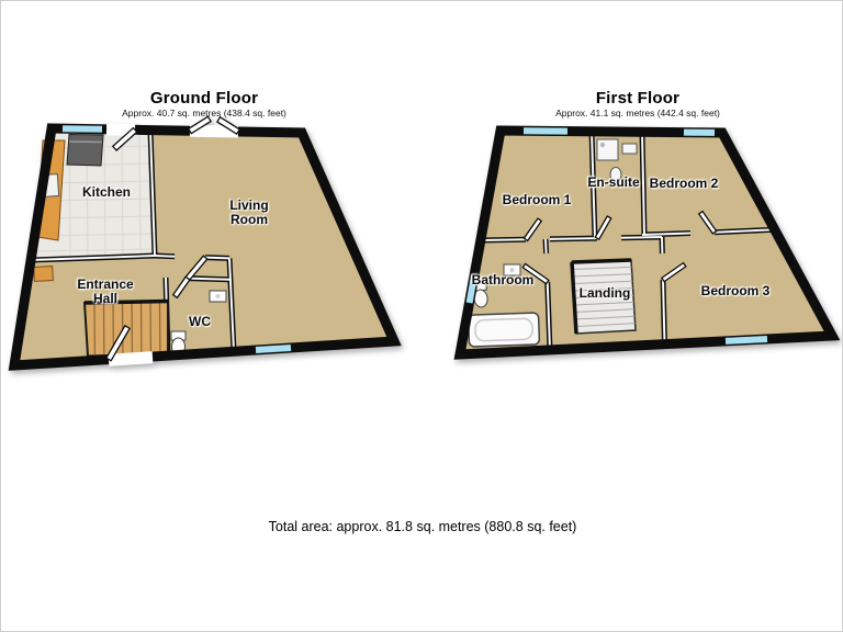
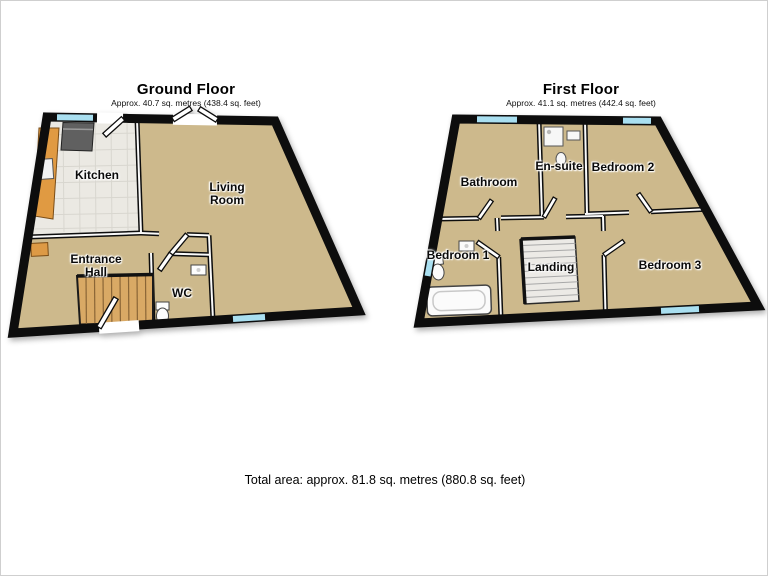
  Ground Floor
  Approx. 40.7 sq. metres (438.4 sq. feet)
  First Floor
  Approx. 41.1 sq. metres (442.4 sq. feet)
  Kitchen
  Living Room
  Entrance Hall
  WC
- Bedroom 1
+ Bathroom
  En-suite
  Bedroom 2
- Bathroom
+ Bedroom 1
  Landing
  Bedroom 3
  Total area: approx. 81.8 sq. metres (880.8 sq. feet)
